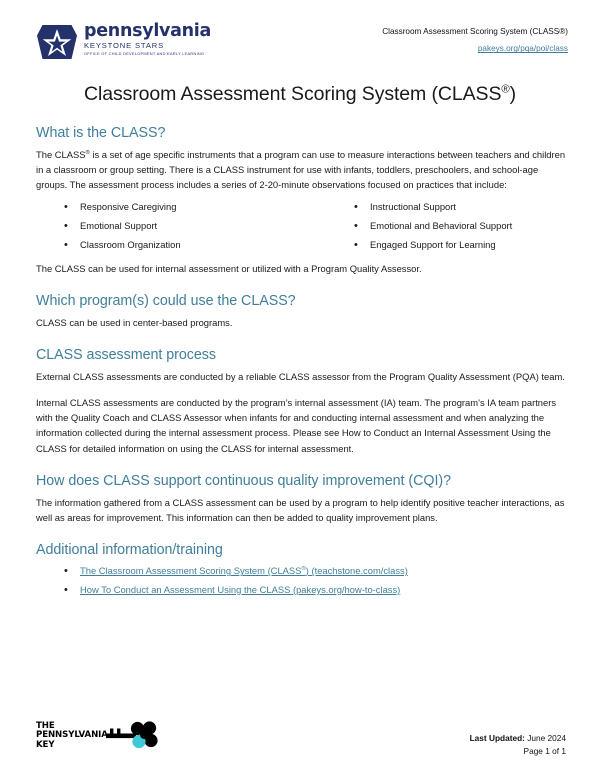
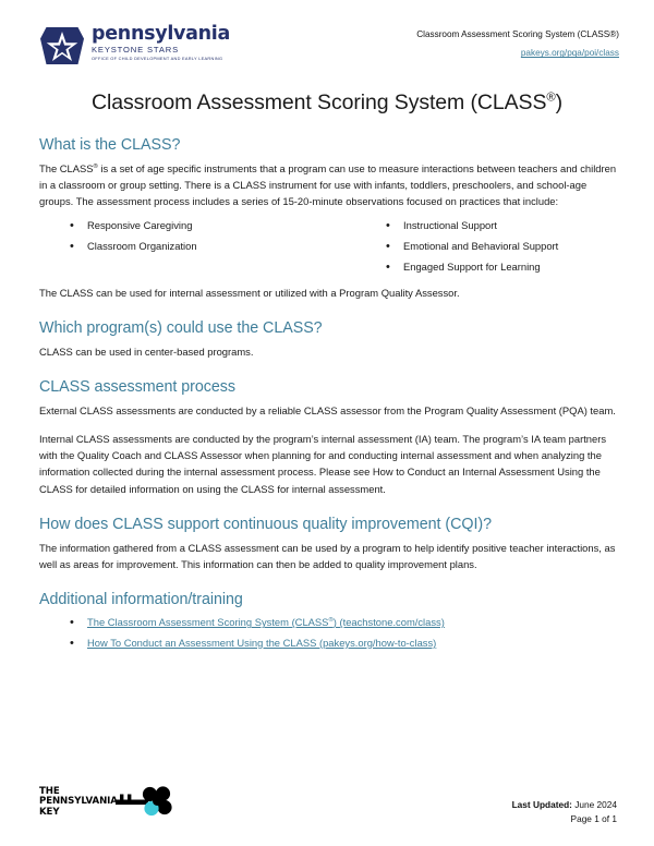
  pennsylvania
  KEYSTONE STARS
  Classroom Assessment Scoring System (CLASS®)
  pakeys.org/pqa/poi/class
  Classroom Assessment Scoring System (CLASS®)
  What is the CLASS?
- The CLASS is a set of age specific instruments that a program can use to measure interactions between teachers and children in a classroom or group setting. There is a CLASS instrument for use with infants, toddlers, preschoolers, and school-age groups. The assessment process includes a series of 2-20-minute observations focused on practices that include:
+ The CLASS is a set of age specific instruments that a program can use to measure interactions between teachers and children in a classroom or group setting. There is a CLASS instrument for use with infants, toddlers, preschoolers, and school-age groups. The assessment process includes a series of 15-20-minute observations focused on practices that include:
  Responsive Caregiving
- Emotional Support
  Classroom Organization
  Instructional Support
  Emotional and Behavioral Support
  Engaged Support for Learning
  The CLASS can be used for internal assessment or utilized with a Program Quality Assessor.
  Which program(s) could use the CLASS?
  CLASS can be used in center-based programs.
  CLASS assessment process
  External CLASS assessments are conducted by a reliable CLASS assessor from the Program Quality Assessment (PQA) team.
- Internal CLASS assessments are conducted by the program’s internal assessment (IA) team. The program’s IA team partners with the Quality Coach and CLASS Assessor when infants for and conducting internal assessment and when analyzing the information collected during the internal assessment process. Please see How to Conduct an Internal Assessment Using the CLASS for detailed information on using the CLASS for internal assessment.
+ Internal CLASS assessments are conducted by the program’s internal assessment (IA) team. The program’s IA team partners with the Quality Coach and CLASS Assessor when planning for and conducting internal assessment and when analyzing the information collected during the internal assessment process. Please see How to Conduct an Internal Assessment Using the CLASS for detailed information on using the CLASS for internal assessment.
  How does CLASS support continuous quality improvement (CQI)?
  The information gathered from a CLASS assessment can be used by a program to help identify positive teacher interactions, as well as areas for improvement. This information can then be added to quality improvement plans.
  Additional information/training
  The Classroom Assessment Scoring System (CLASS ) (teachstone.com/class)
  How To Conduct an Assessment Using the CLASS (pakeys.org/how-to-class)
  THE
  PENNSYLVANIA
  KEY
  Last Updated: June 2024
  Page 1 of 1
